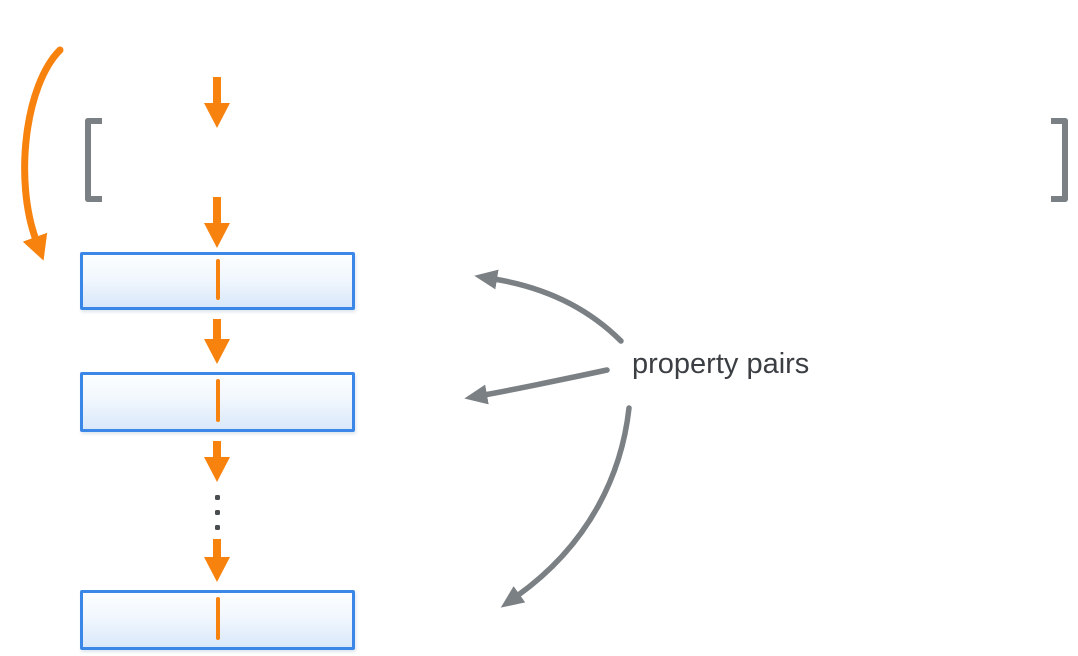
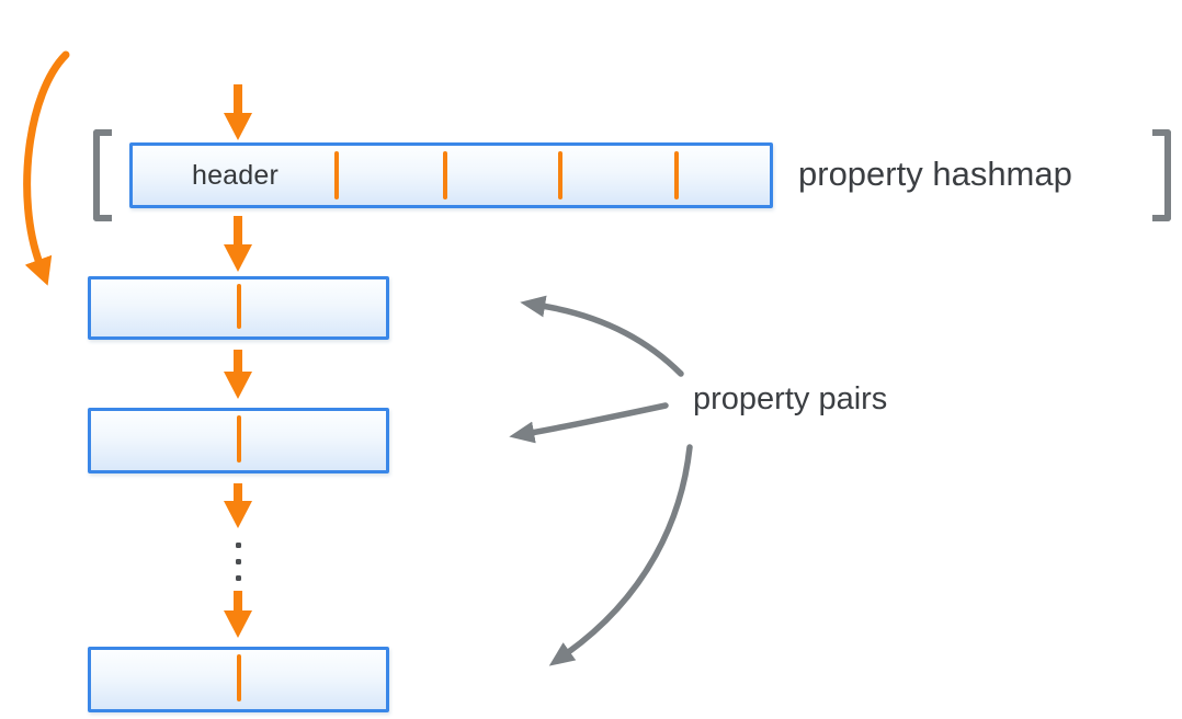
+ header
+ property hashmap
  property pairs
